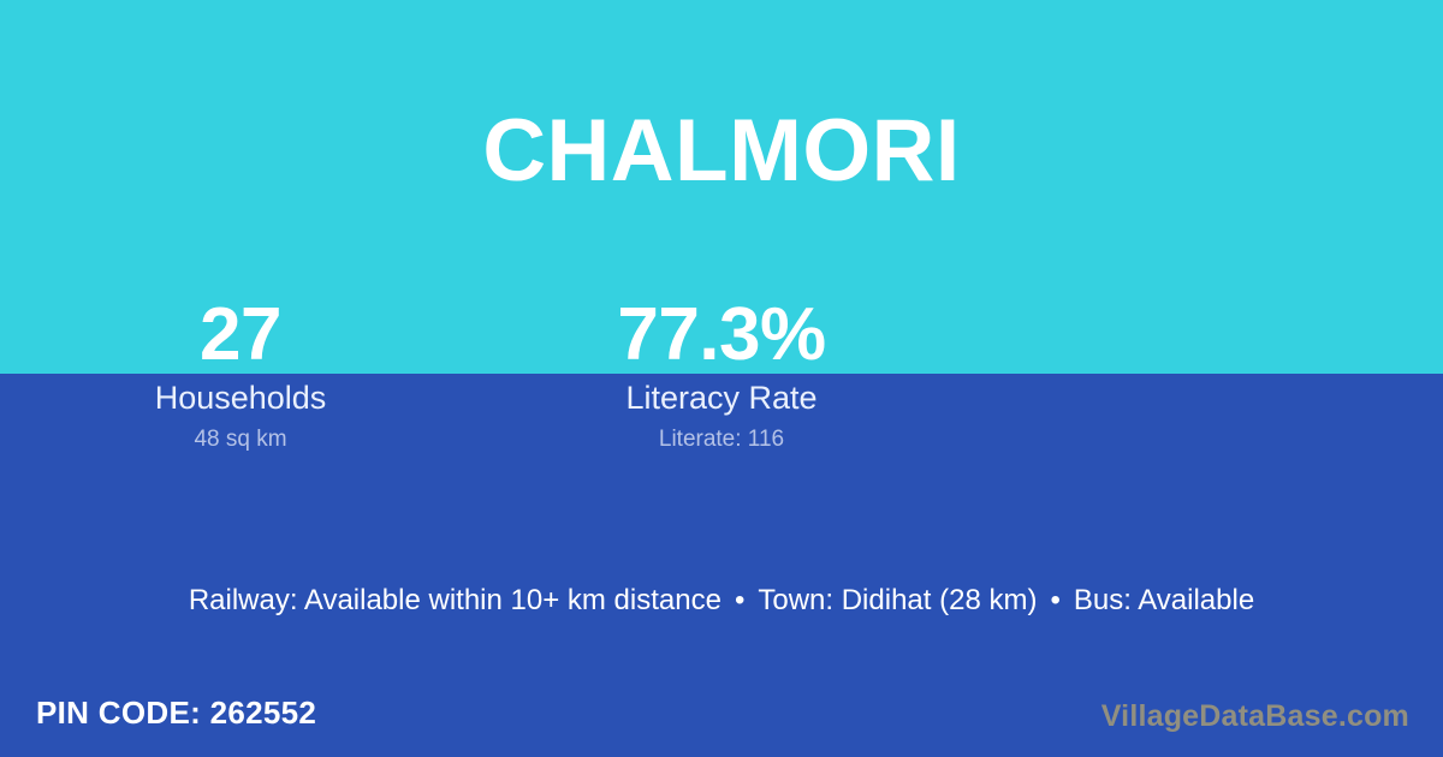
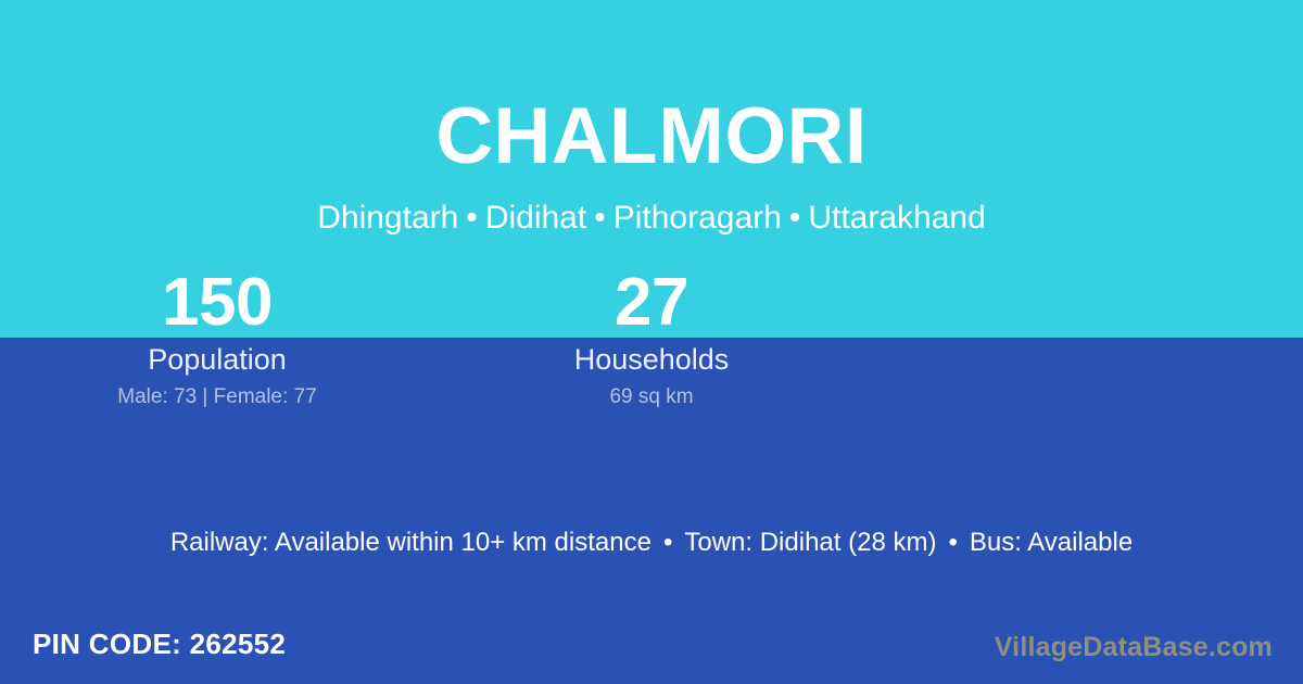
  CHALMORI
+ Dhingtarh • Didihat • Pithoragarh • Uttarakhand
+ 150
+ Population
+ Male: 73 | Female: 77
  27
  Households
- 48 sq km
+ 69 sq km
- 77.3%
- Literacy Rate
- Literate: 116
  Railway: Available within 10+ km distance • Town: Didihat (28 km) • Bus: Available
  PIN CODE: 262552
  VillageDataBase.com
